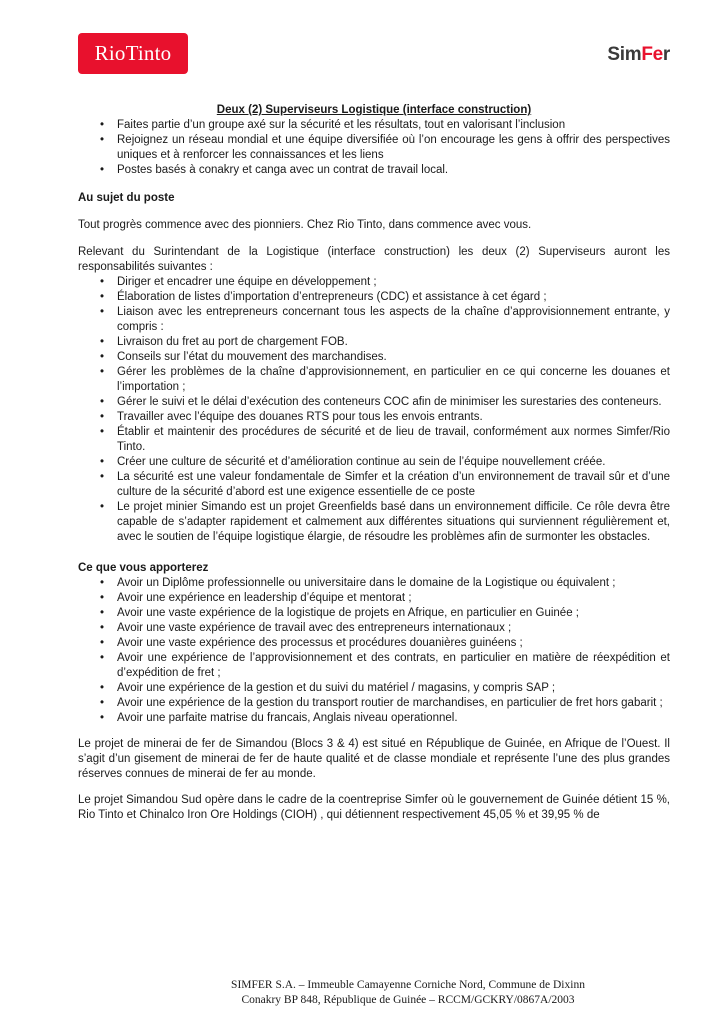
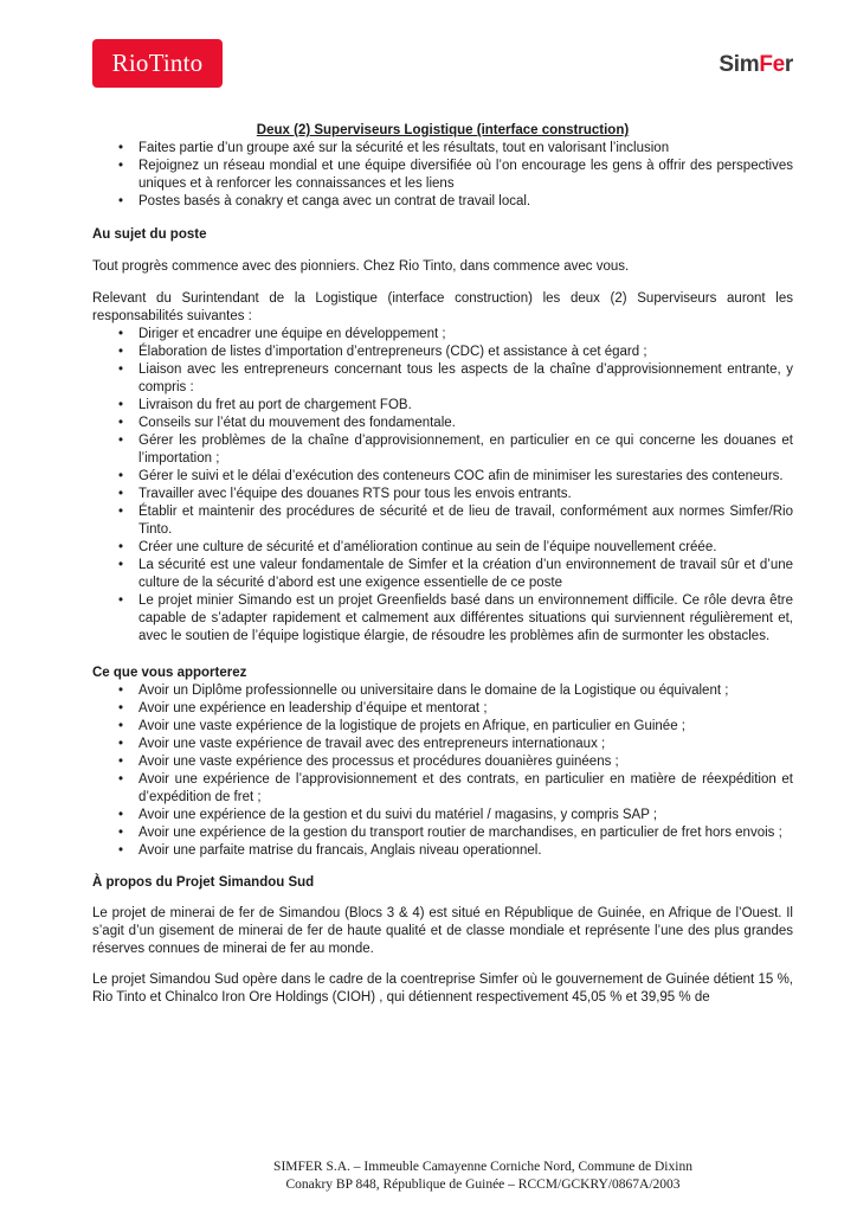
  RioTinto
  SimFer
  Deux (2) Superviseurs Logistique (interface construction)
  Faites partie d’un groupe axé sur la sécurité et les résultats, tout en valorisant l’inclusion
  Rejoignez un réseau mondial et une équipe diversifiée où l’on encourage les gens à offrir des perspectives uniques et à renforcer les connaissances et les liens
  Postes basés à conakry et canga avec un contrat de travail local.
  Au sujet du poste
  Tout progrès commence avec des pionniers. Chez Rio Tinto, dans commence avec vous.
  Relevant du Surintendant de la Logistique (interface construction) les deux (2) Superviseurs auront les responsabilités suivantes :
  Diriger et encadrer une équipe en développement ;
  Élaboration de listes d’importation d’entrepreneurs (CDC) et assistance à cet égard ;
  Liaison avec les entrepreneurs concernant tous les aspects de la chaîne d’approvisionnement entrante, y compris :
  Livraison du fret au port de chargement FOB.
- Conseils sur l’état du mouvement des marchandises.
+ Conseils sur l’état du mouvement des fondamentale.
  Gérer les problèmes de la chaîne d’approvisionnement, en particulier en ce qui concerne les douanes et l’importation ;
  Gérer le suivi et le délai d’exécution des conteneurs COC afin de minimiser les surestaries des conteneurs.
  Travailler avec l’équipe des douanes RTS pour tous les envois entrants.
  Établir et maintenir des procédures de sécurité et de lieu de travail, conformément aux normes Simfer/Rio Tinto.
  Créer une culture de sécurité et d’amélioration continue au sein de l’équipe nouvellement créée.
  La sécurité est une valeur fondamentale de Simfer et la création d’un environnement de travail sûr et d’une culture de la sécurité d’abord est une exigence essentielle de ce poste
  Le projet minier Simando est un projet Greenfields basé dans un environnement difficile. Ce rôle devra être capable de s’adapter rapidement et calmement aux différentes situations qui surviennent régulièrement et, avec le soutien de l’équipe logistique élargie, de résoudre les problèmes afin de surmonter les obstacles.
  Ce que vous apporterez
  Avoir un Diplôme professionnelle ou universitaire dans le domaine de la Logistique ou équivalent ;
  Avoir une expérience en leadership d’équipe et mentorat ;
  Avoir une vaste expérience de la logistique de projets en Afrique, en particulier en Guinée ;
  Avoir une vaste expérience de travail avec des entrepreneurs internationaux ;
  Avoir une vaste expérience des processus et procédures douanières guinéens ;
  Avoir une expérience de l’approvisionnement et des contrats, en particulier en matière de réexpédition et d’expédition de fret ;
  Avoir une expérience de la gestion et du suivi du matériel / magasins, y compris SAP ;
- Avoir une expérience de la gestion du transport routier de marchandises, en particulier de fret hors gabarit ;
+ Avoir une expérience de la gestion du transport routier de marchandises, en particulier de fret hors envois ;
  Avoir une parfaite matrise du francais, Anglais niveau operationnel.
+ À propos du Projet Simandou Sud
  Le projet de minerai de fer de Simandou (Blocs 3 & 4) est situé en République de Guinée, en Afrique de l’Ouest. Il s’agit d’un gisement de minerai de fer de haute qualité et de classe mondiale et représente l’une des plus grandes réserves connues de minerai de fer au monde.
  Le projet Simandou Sud opère dans le cadre de la coentreprise Simfer où le gouvernement de Guinée détient 15 %, Rio Tinto et Chinalco Iron Ore Holdings (CIOH) , qui détiennent respectivement 45,05 % et 39,95 % de
  SIMFER S.A. – Immeuble Camayenne Corniche Nord, Commune de Dixinn
  Conakry BP 848, République de Guinée – RCCM/GCKRY/0867A/2003
